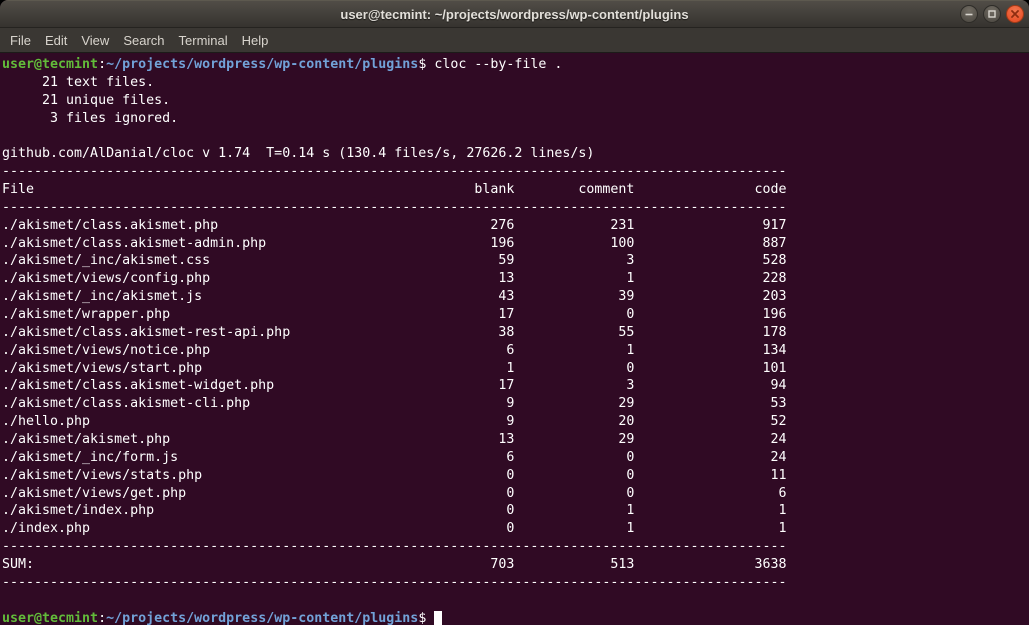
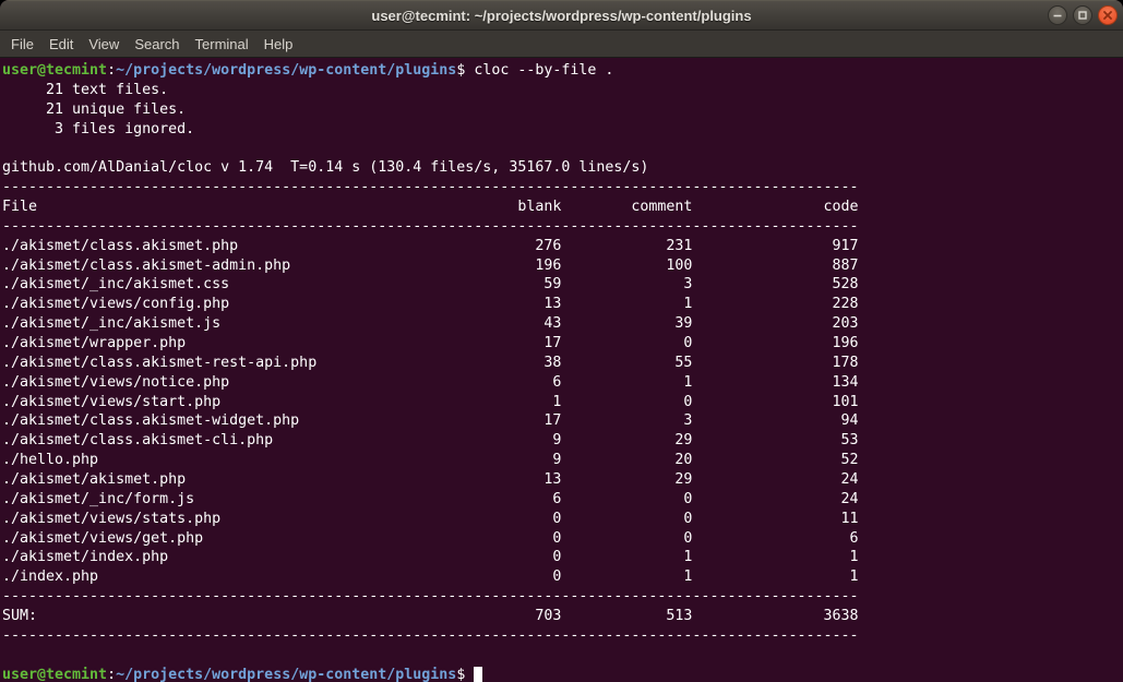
  user@tecmint: ~/projects/wordpress/wp-content/plugins
  File
  Edit
  View
  Search
  Terminal
  Help
  user@tecmint:~/projects/wordpress/wp-content/plugins$ cloc --by-file .
  21 text files.
  21 unique files.
  3 files ignored.
- github.com/AlDanial/cloc v 1.74 T=0.14 s (130.4 files/s, 27626.2 lines/s)
+ github.com/AlDanial/cloc v 1.74 T=0.14 s (130.4 files/s, 35167.0 lines/s)
  --------------------------------------------------------------------------------------------------
  File blank comment code
  --------------------------------------------------------------------------------------------------
  ./akismet/class.akismet.php 276 231 917
  ./akismet/class.akismet-admin.php 196 100 887
  ./akismet/_inc/akismet.css 59 3 528
  ./akismet/views/config.php 13 1 228
  ./akismet/_inc/akismet.js 43 39 203
  ./akismet/wrapper.php 17 0 196
  ./akismet/class.akismet-rest-api.php 38 55 178
  ./akismet/views/notice.php 6 1 134
  ./akismet/views/start.php 1 0 101
  ./akismet/class.akismet-widget.php 17 3 94
  ./akismet/class.akismet-cli.php 9 29 53
  ./hello.php 9 20 52
  ./akismet/akismet.php 13 29 24
  ./akismet/_inc/form.js 6 0 24
  ./akismet/views/stats.php 0 0 11
  ./akismet/views/get.php 0 0 6
  ./akismet/index.php 0 1 1
  ./index.php 0 1 1
  --------------------------------------------------------------------------------------------------
  SUM: 703 513 3638
  --------------------------------------------------------------------------------------------------
  user@tecmint:~/projects/wordpress/wp-content/plugins$
